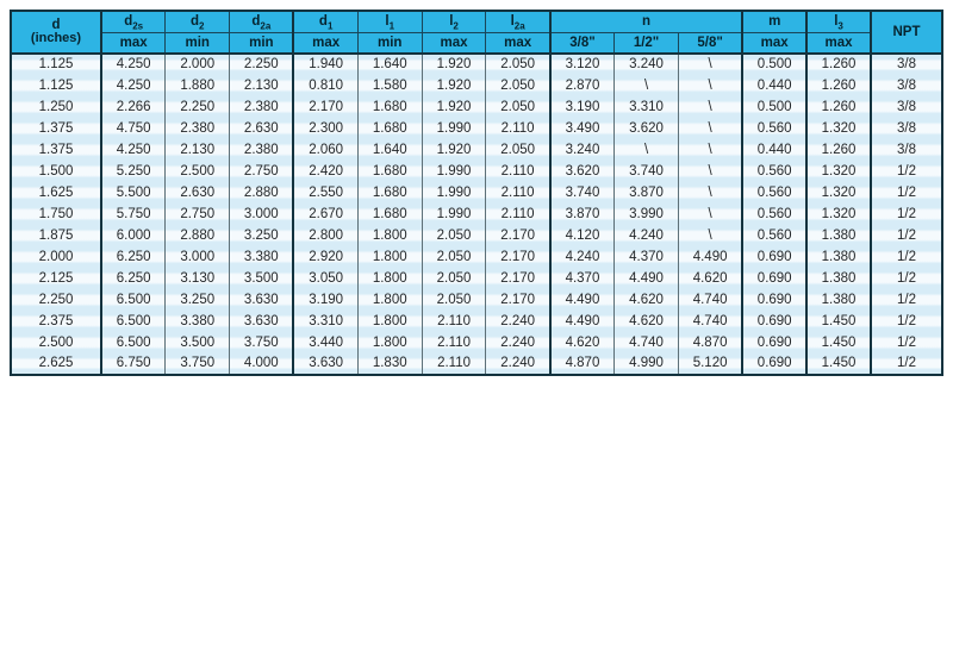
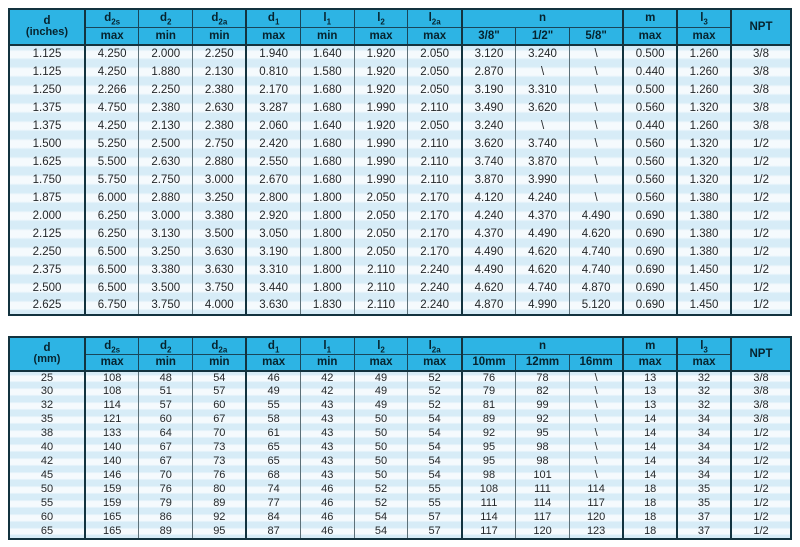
  d(inches)	d2s	d2	d2a	d1	l1	l2	l2a	n	m	l3	NPT
  max	min	min	max	min	max	max	3/8"	1/2"	5/8"	max	max
  1.125	4.250	2.000	2.250	1.940	1.640	1.920	2.050	3.120	3.240	\	0.500	1.260	3/8
  1.125	4.250	1.880	2.130	0.810	1.580	1.920	2.050	2.870	\	\	0.440	1.260	3/8
  1.250	2.266	2.250	2.380	2.170	1.680	1.920	2.050	3.190	3.310	\	0.500	1.260	3/8
- 1.375	4.750	2.380	2.630	2.300	1.680	1.990	2.110	3.490	3.620	\	0.560	1.320	3/8
+ 1.375	4.750	2.380	2.630	3.287	1.680	1.990	2.110	3.490	3.620	\	0.560	1.320	3/8
  1.375	4.250	2.130	2.380	2.060	1.640	1.920	2.050	3.240	\	\	0.440	1.260	3/8
  1.500	5.250	2.500	2.750	2.420	1.680	1.990	2.110	3.620	3.740	\	0.560	1.320	1/2
  1.625	5.500	2.630	2.880	2.550	1.680	1.990	2.110	3.740	3.870	\	0.560	1.320	1/2
  1.750	5.750	2.750	3.000	2.670	1.680	1.990	2.110	3.870	3.990	\	0.560	1.320	1/2
  1.875	6.000	2.880	3.250	2.800	1.800	2.050	2.170	4.120	4.240	\	0.560	1.380	1/2
  2.000	6.250	3.000	3.380	2.920	1.800	2.050	2.170	4.240	4.370	4.490	0.690	1.380	1/2
  2.125	6.250	3.130	3.500	3.050	1.800	2.050	2.170	4.370	4.490	4.620	0.690	1.380	1/2
  2.250	6.500	3.250	3.630	3.190	1.800	2.050	2.170	4.490	4.620	4.740	0.690	1.380	1/2
  2.375	6.500	3.380	3.630	3.310	1.800	2.110	2.240	4.490	4.620	4.740	0.690	1.450	1/2
  2.500	6.500	3.500	3.750	3.440	1.800	2.110	2.240	4.620	4.740	4.870	0.690	1.450	1/2
  2.625	6.750	3.750	4.000	3.630	1.830	2.110	2.240	4.870	4.990	5.120	0.690	1.450	1/2
+ d(mm)	d2s	d2	d2a	d1	l1	l2	l2a	n	m	l3	NPT
+ max	min	min	max	min	max	max	10mm	12mm	16mm	max	max
+ 25	108	48	54	46	42	49	52	76	78	\	13	32	3/8
+ 30	108	51	57	49	42	49	52	79	82	\	13	32	3/8
+ 32	114	57	60	55	43	49	52	81	99	\	13	32	3/8
+ 35	121	60	67	58	43	50	54	89	92	\	14	34	3/8
+ 38	133	64	70	61	43	50	54	92	95	\	14	34	1/2
+ 40	140	67	73	65	43	50	54	95	98	\	14	34	1/2
+ 42	140	67	73	65	43	50	54	95	98	\	14	34	1/2
+ 45	146	70	76	68	43	50	54	98	101	\	14	34	1/2
+ 50	159	76	80	74	46	52	55	108	111	114	18	35	1/2
+ 55	159	79	89	77	46	52	55	111	114	117	18	35	1/2
+ 60	165	86	92	84	46	54	57	114	117	120	18	37	1/2
+ 65	165	89	95	87	46	54	57	117	120	123	18	37	1/2
